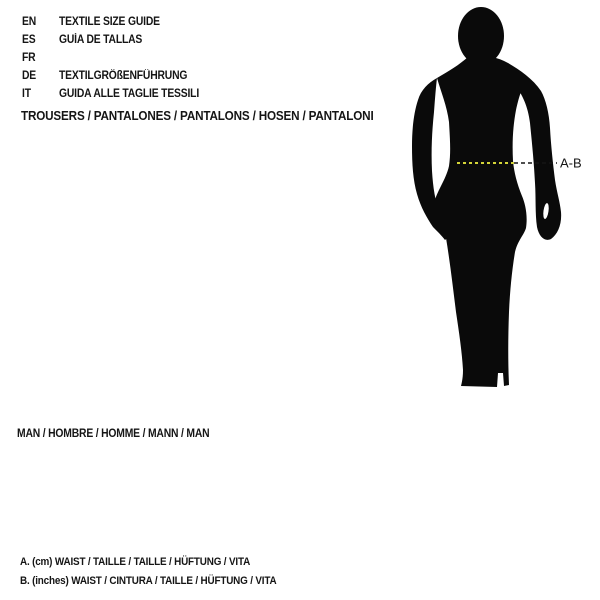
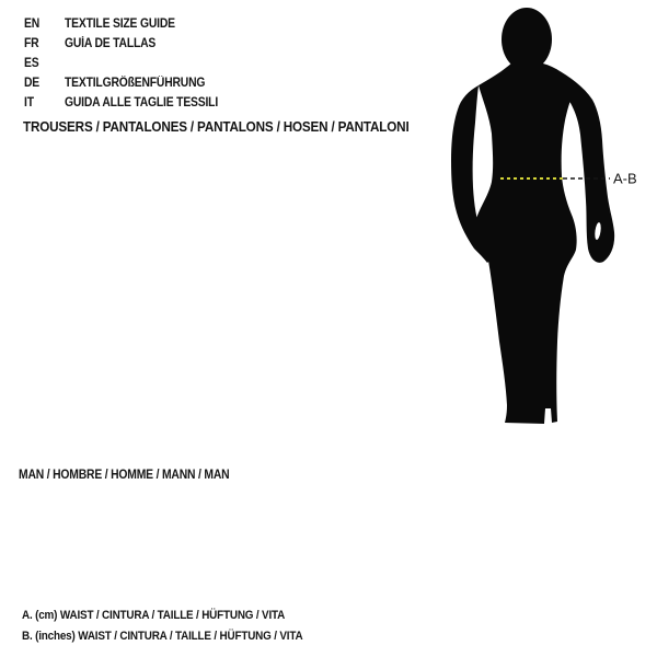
  EN
  TEXTILE SIZE GUIDE
- ES
+ FR
  GUÍA DE TALLAS
- FR
+ ES
  DE
  TEXTILGRÖßENFÜHRUNG
  IT
  GUIDA ALLE TAGLIE TESSILI
  TROUSERS / PANTALONES / PANTALONS / HOSEN / PANTALONI
  A-B
  MAN / HOMBRE / HOMME / MANN / MAN
- A. (cm) WAIST / TAILLE / TAILLE / HÜFTUNG / VITA
+ A. (cm) WAIST / CINTURA / TAILLE / HÜFTUNG / VITA
  B. (inches) WAIST / CINTURA / TAILLE / HÜFTUNG / VITA
